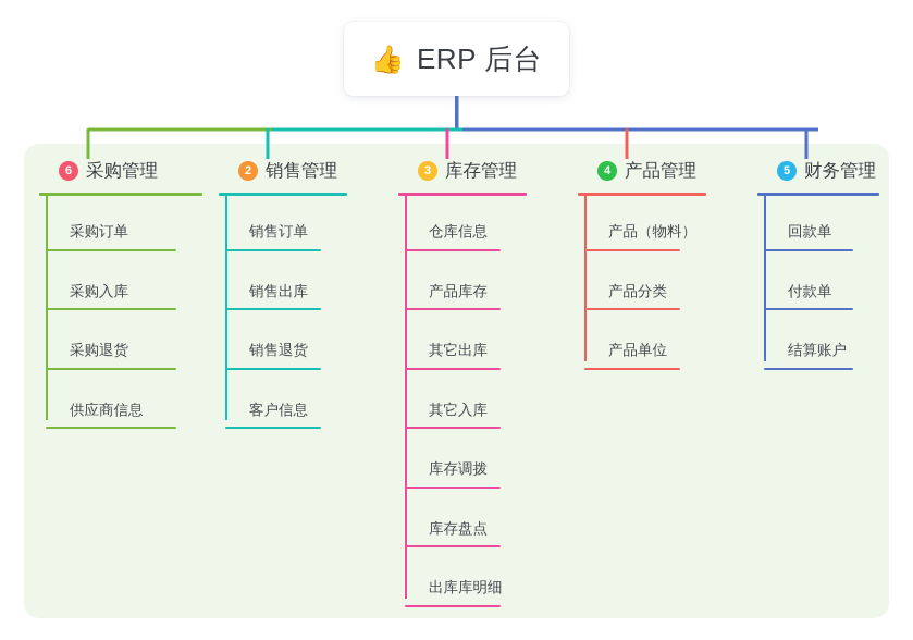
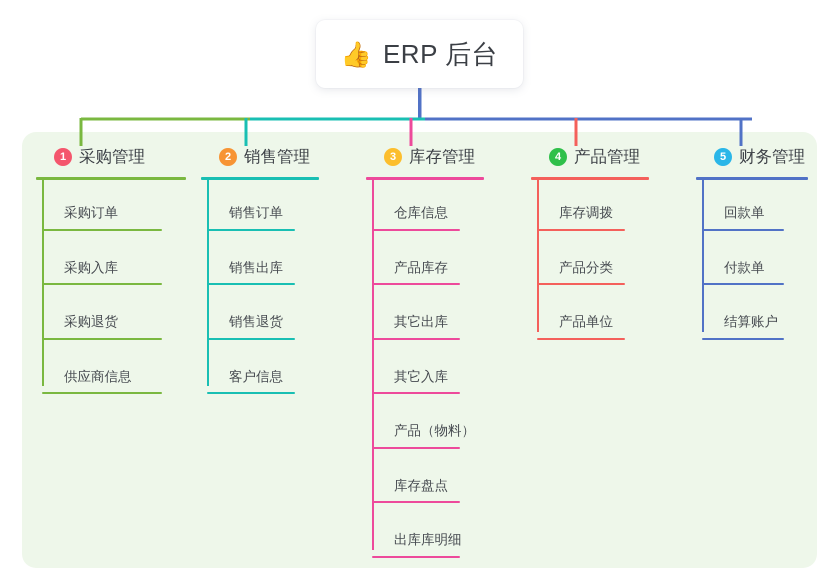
  👍
  ERP 后台
- 6
+ 1
  采购管理
  采购订单
  采购入库
  采购退货
  供应商信息
  2
  销售管理
  销售订单
  销售出库
  销售退货
  客户信息
  3
  库存管理
  仓库信息
  产品库存
  其它出库
  其它入库
- 库存调拨
+ 产品（物料）
  库存盘点
  出库库明细
  4
  产品管理
- 产品（物料）
+ 库存调拨
  产品分类
  产品单位
  5
  财务管理
  回款单
  付款单
  结算账户
